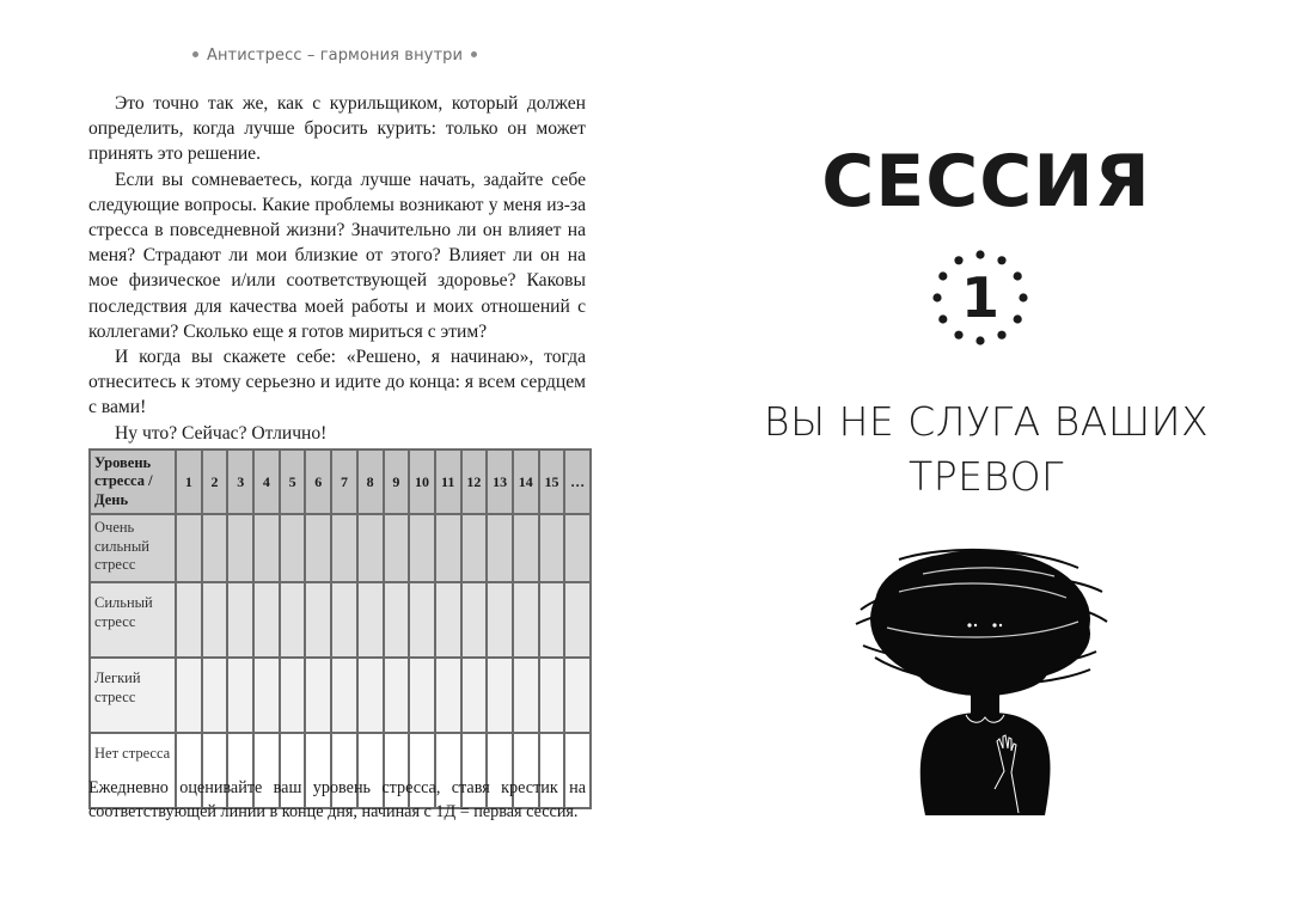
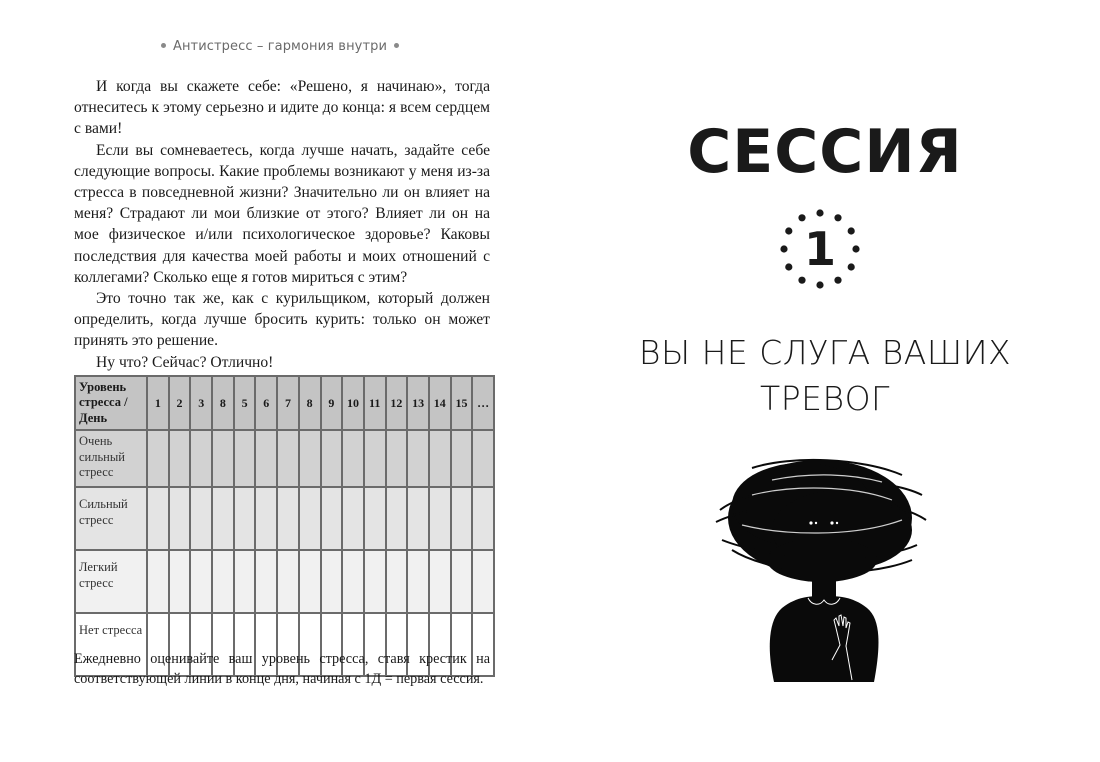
  Антистресс – гармония внутри
- Это точно так же, как с курильщиком, который должен определить, когда лучше бросить курить: только он может принять это решение.
+ И когда вы скажете себе: «Решено, я начинаю», тогда отнеситесь к этому серьезно и идите до конца: я всем сердцем с вами!
- Если вы сомневаетесь, когда лучше начать, задайте себе следующие вопросы. Какие проблемы возникают у меня из-за стресса в повседневной жизни? Значительно ли он влияет на меня? Страдают ли мои близкие от этого? Влияет ли он на мое физическое и/или соответствующей здоровье? Каковы последствия для качества моей работы и моих отношений с коллегами? Сколько еще я готов мириться с этим?
+ Если вы сомневаетесь, когда лучше начать, задайте себе следующие вопросы. Какие проблемы возникают у меня из-за стресса в повседневной жизни? Значительно ли он влияет на меня? Страдают ли мои близкие от этого? Влияет ли он на мое физическое и/или психологическое здоровье? Каковы последствия для качества моей работы и моих отношений с коллегами? Сколько еще я готов мириться с этим?
- И когда вы скажете себе: «Решено, я начинаю», тогда отнеситесь к этому серьезно и идите до конца: я всем сердцем с вами!
+ Это точно так же, как с курильщиком, который должен определить, когда лучше бросить курить: только он может принять это решение.
  Ну что? Сейчас? Отлично!
- Уровень стресса / День	1	2	3	4	5	6	7	8	9	10	11	12	13	14	15	…
+ Уровень стресса / День	1	2	3	8	5	6	7	8	9	10	11	12	13	14	15	…
  Очень сильный стресс
  Сильный стресс
  Легкий стресс
  Нет стресса
  Ежедневно оценивайте ваш уровень стресса, ставя крестик на соответствующей линии в конце дня, начиная с 1Д = первая сессия.
  СЕССИЯ
  1
  ВЫ НЕ СЛУГА ВАШИХ
  ТРЕВОГ
